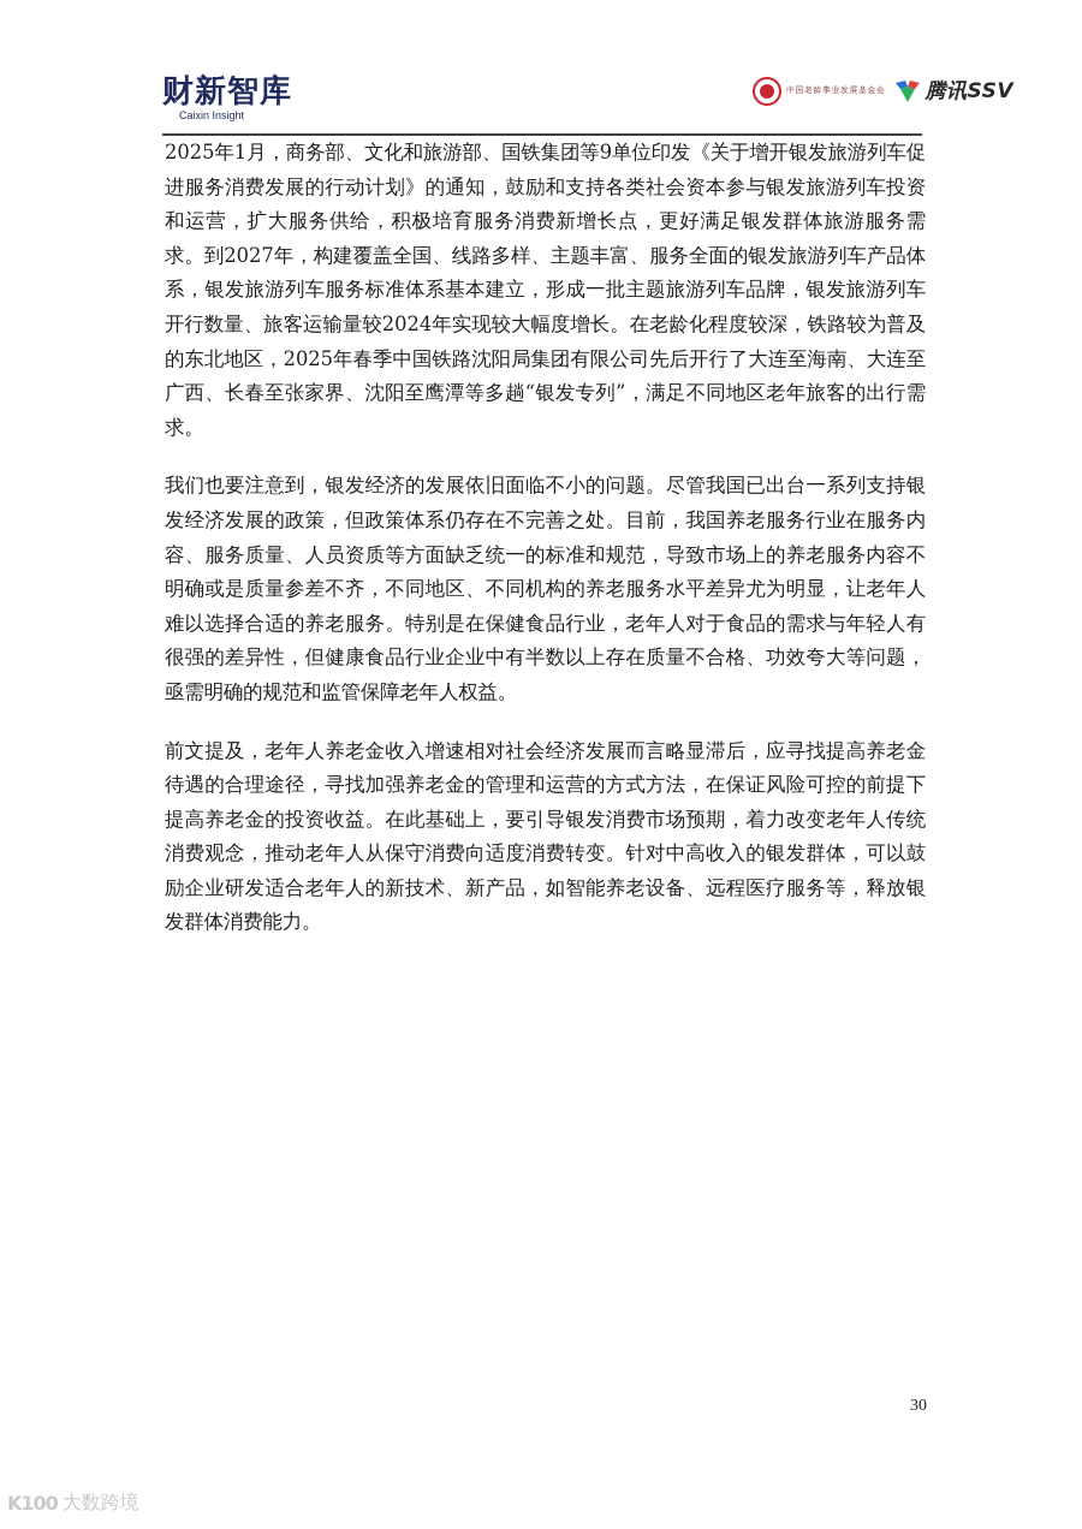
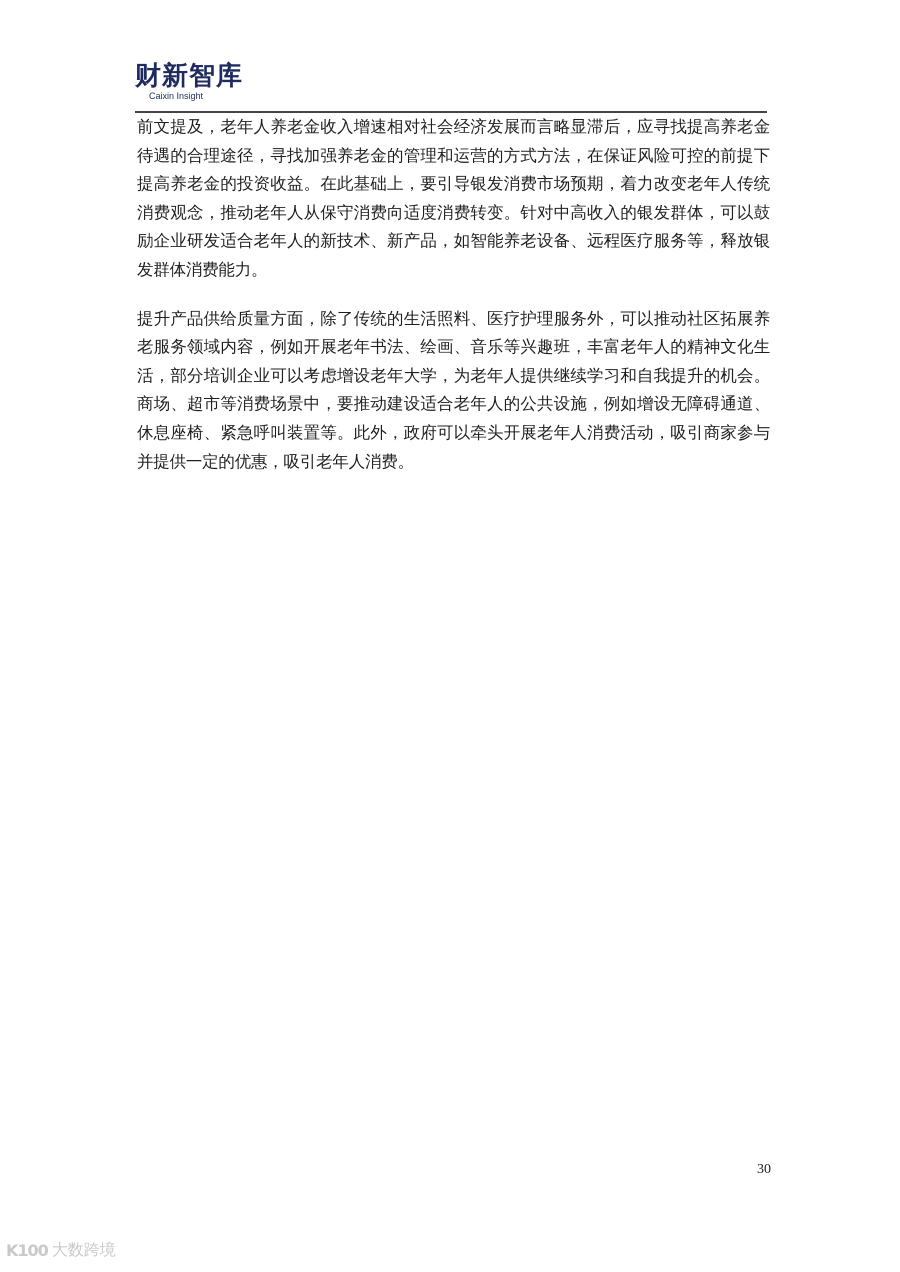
  财新智库
  Caixin Insight
- 中国老龄事业发展基金会
- 腾讯SSV
- 2025年1月，商务部、文化和旅游部、国铁集团等9单位印发《关于增开银发旅游列车促进服务消费发展的行动计划》的通知，鼓励和支持各类社会资本参与银发旅游列车投资和运营，扩大服务供给，积极培育服务消费新增长点，更好满足银发群体旅游服务需求。到2027年，构建覆盖全国、线路多样、主题丰富、服务全面的银发旅游列车产品体系，银发旅游列车服务标准体系基本建立，形成一批主题旅游列车品牌，银发旅游列车开行数量、旅客运输量较2024年实现较大幅度增长。在老龄化程度较深，铁路较为普及的东北地区，2025年春季中国铁路沈阳局集团有限公司先后开行了大连至海南、大连至广西、长春至张家界、沈阳至鹰潭等多趟“银发专列”，满足不同地区老年旅客的出行需求。
- 我们也要注意到，银发经济的发展依旧面临不小的问题。尽管我国已出台一系列支持银发经济发展的政策，但政策体系仍存在不完善之处。目前，我国养老服务行业在服务内容、服务质量、人员资质等方面缺乏统一的标准和规范，导致市场上的养老服务内容不明确或是质量参差不齐，不同地区、不同机构的养老服务水平差异尤为明显，让老年人难以选择合适的养老服务。特别是在保健食品行业，老年人对于食品的需求与年轻人有很强的差异性，但健康食品行业企业中有半数以上存在质量不合格、功效夸大等问题，亟需明确的规范和监管保障老年人权益。
  前文提及，老年人养老金收入增速相对社会经济发展而言略显滞后，应寻找提高养老金待遇的合理途径，寻找加强养老金的管理和运营的方式方法，在保证风险可控的前提下提高养老金的投资收益。在此基础上，要引导银发消费市场预期，着力改变老年人传统消费观念，推动老年人从保守消费向适度消费转变。针对中高收入的银发群体，可以鼓励企业研发适合老年人的新技术、新产品，如智能养老设备、远程医疗服务等，释放银发群体消费能力。
+ 提升产品供给质量方面，除了传统的生活照料、医疗护理服务外，可以推动社区拓展养老服务领域内容，例如开展老年书法、绘画、音乐等兴趣班，丰富老年人的精神文化生活，部分培训企业可以考虑增设老年大学，为老年人提供继续学习和自我提升的机会。商场、超市等消费场景中，要推动建设适合老年人的公共设施，例如增设无障碍通道、休息座椅、紧急呼叫装置等。此外，政府可以牵头开展老年人消费活动，吸引商家参与并提供一定的优惠，吸引老年人消费。
  30
  K100
  大数跨境
